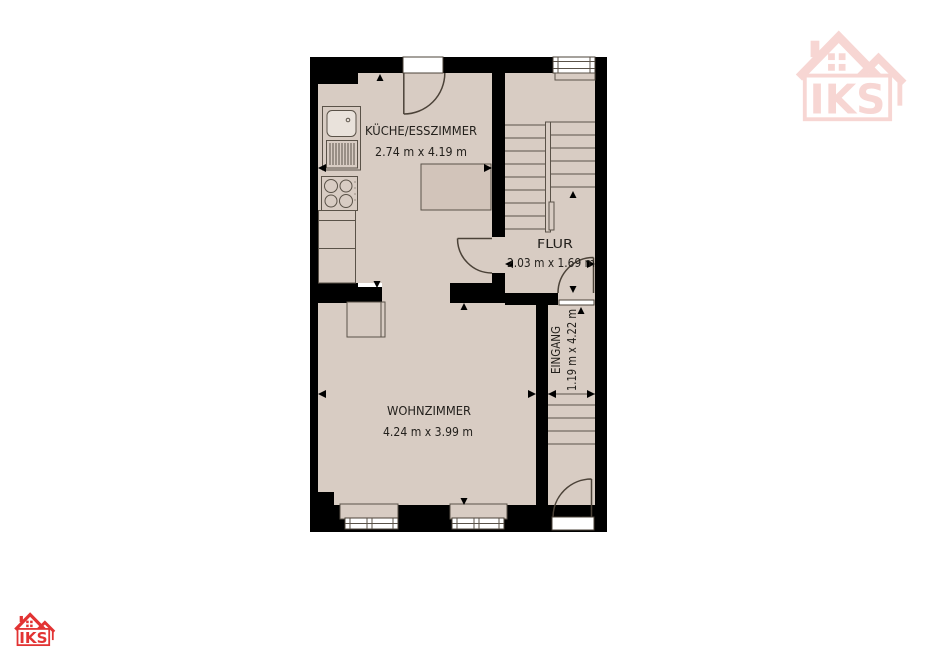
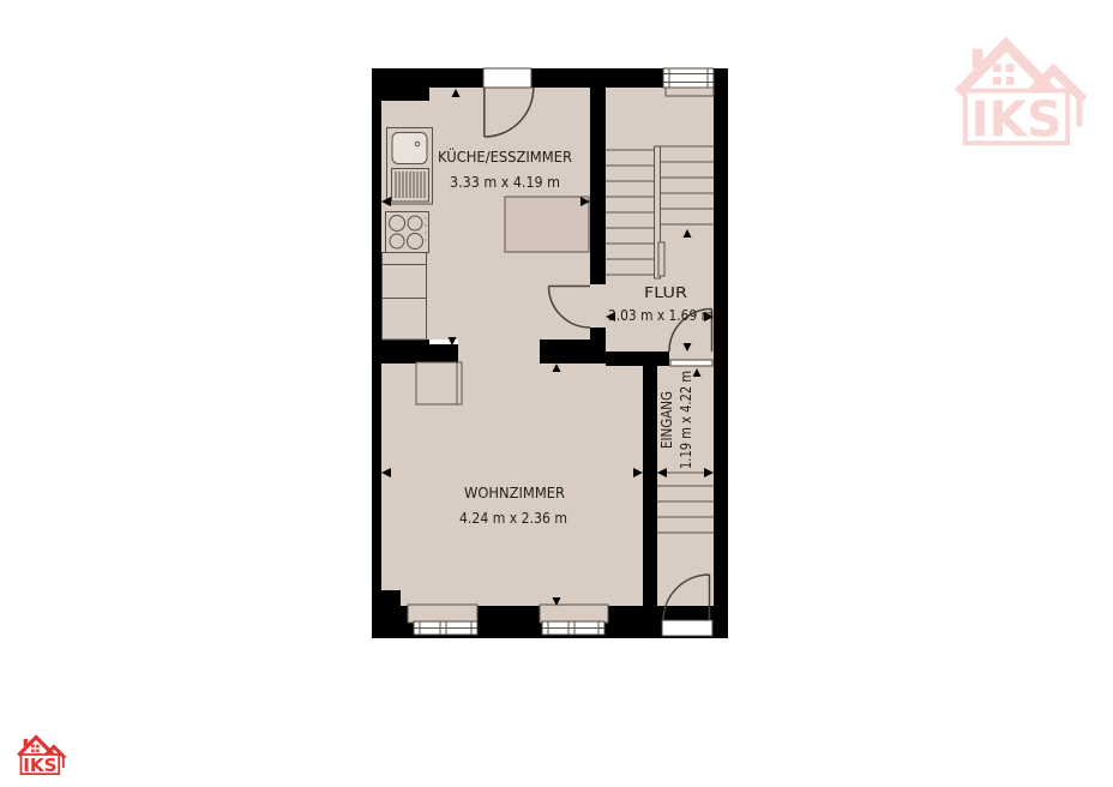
  KÜCHE/ESSZIMMER
- 2.74 m x 4.19 m
+ 3.33 m x 4.19 m
  FLUR
  2.03 m x 1.69 m
  WOHNZIMMER
- 4.24 m x 3.99 m
+ 4.24 m x 2.36 m
  IKS
  IKS
